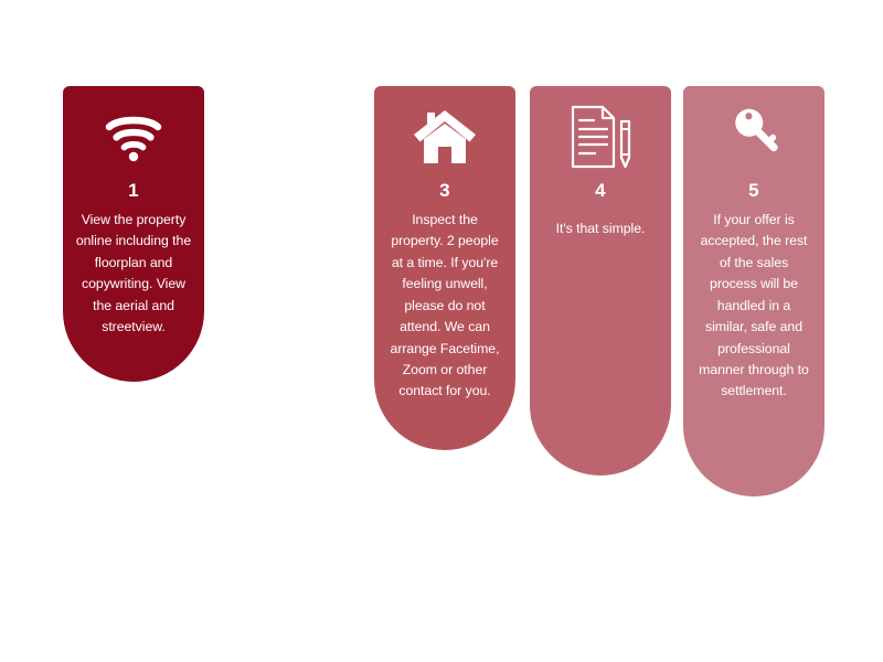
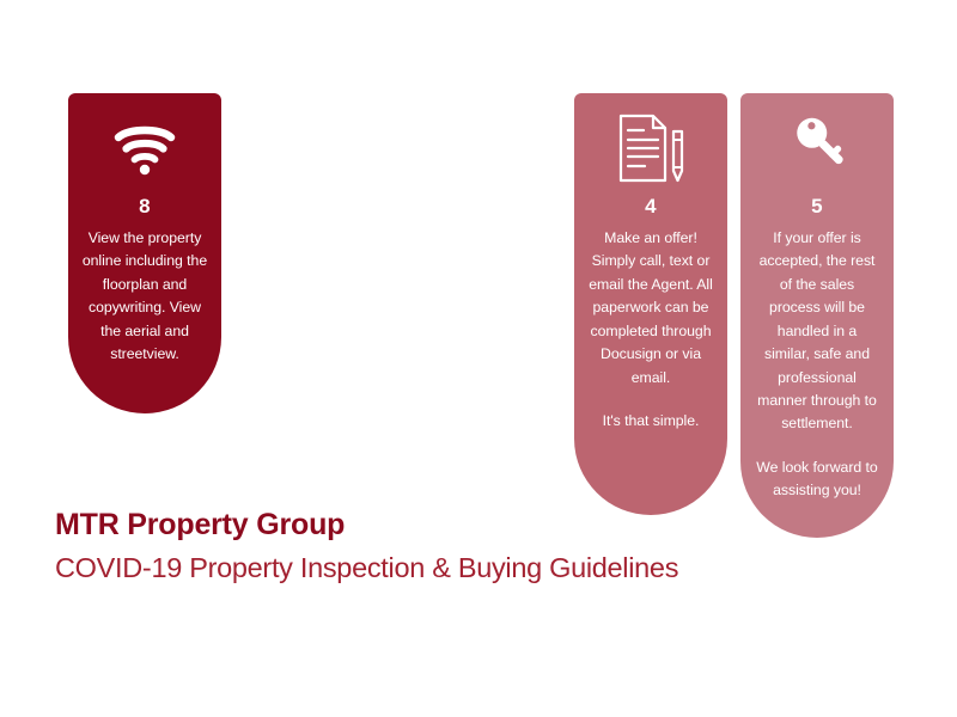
- 1
+ 8
  View the property online including the floorplan and copywriting. View the aerial and streetview.
- 3
- Inspect the property. 2 people at a time. If you're feeling unwell, please do not attend. We can arrange Facetime, Zoom or other contact for you.
  4
+ Make an offer! Simply call, text or email the Agent. All paperwork can be completed through Docusign or via email.
  It's that simple.
  5
  If your offer is accepted, the rest of the sales process will be handled in a similar, safe and professional manner through to settlement.
+ We look forward to assisting you!
+ MTR Property Group
+ COVID-19 Property Inspection & Buying Guidelines
